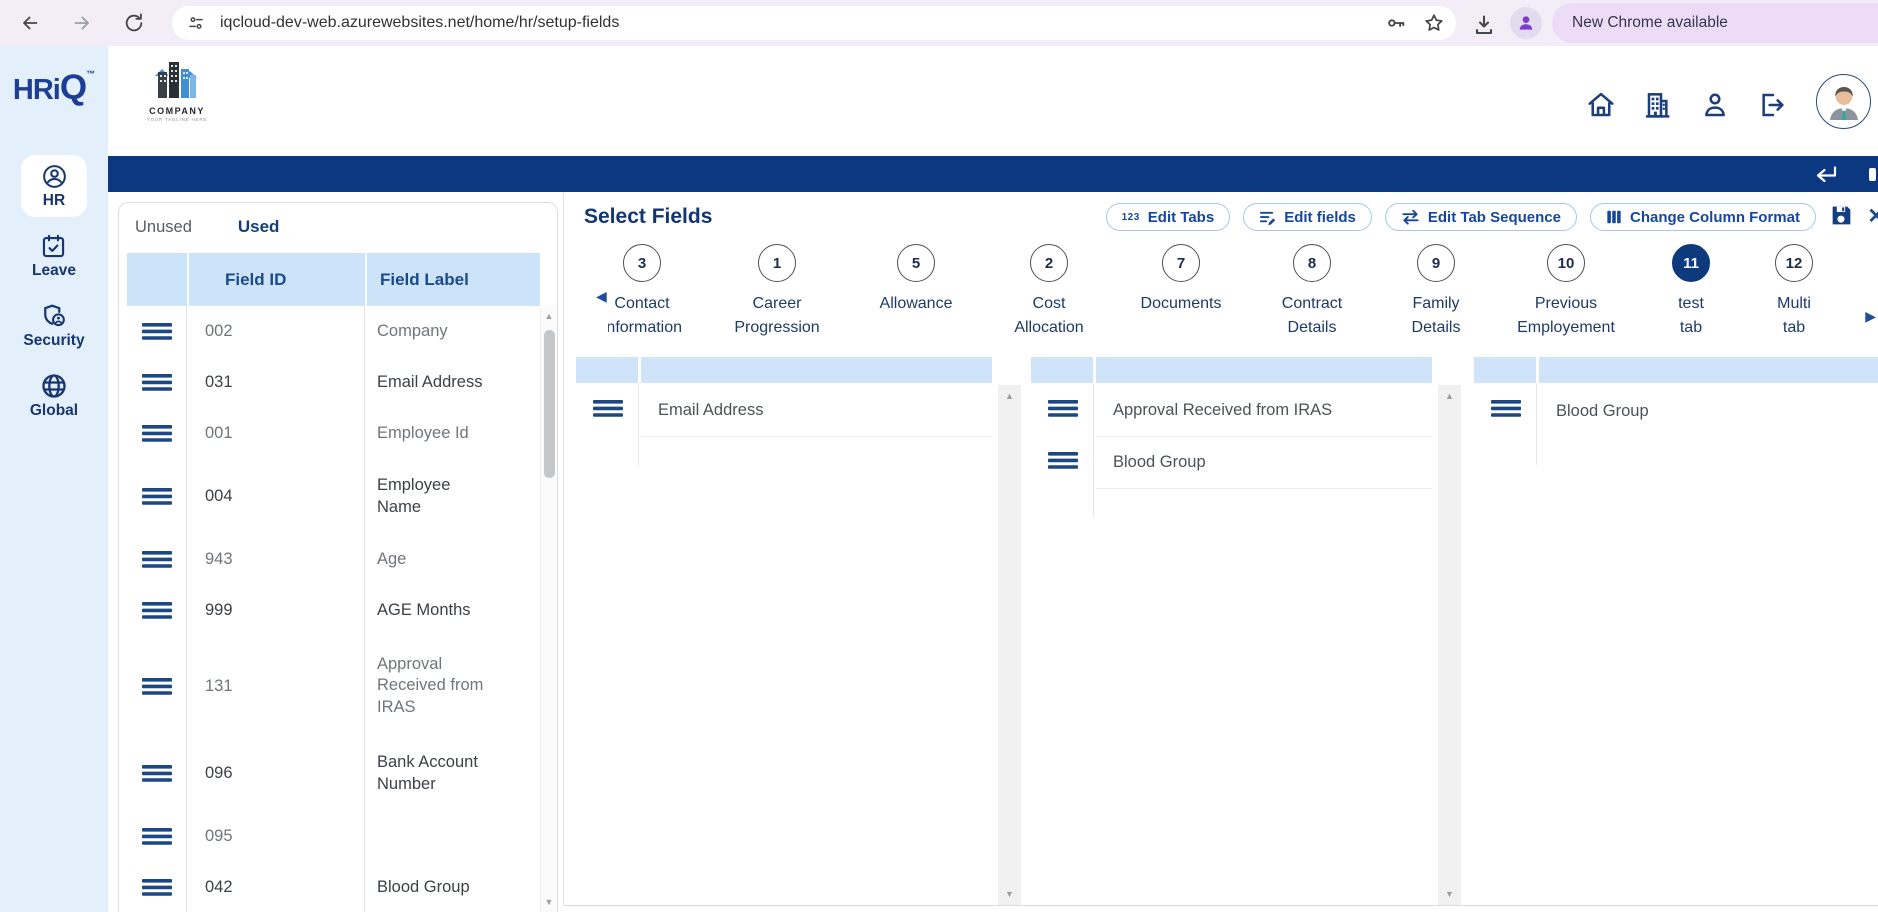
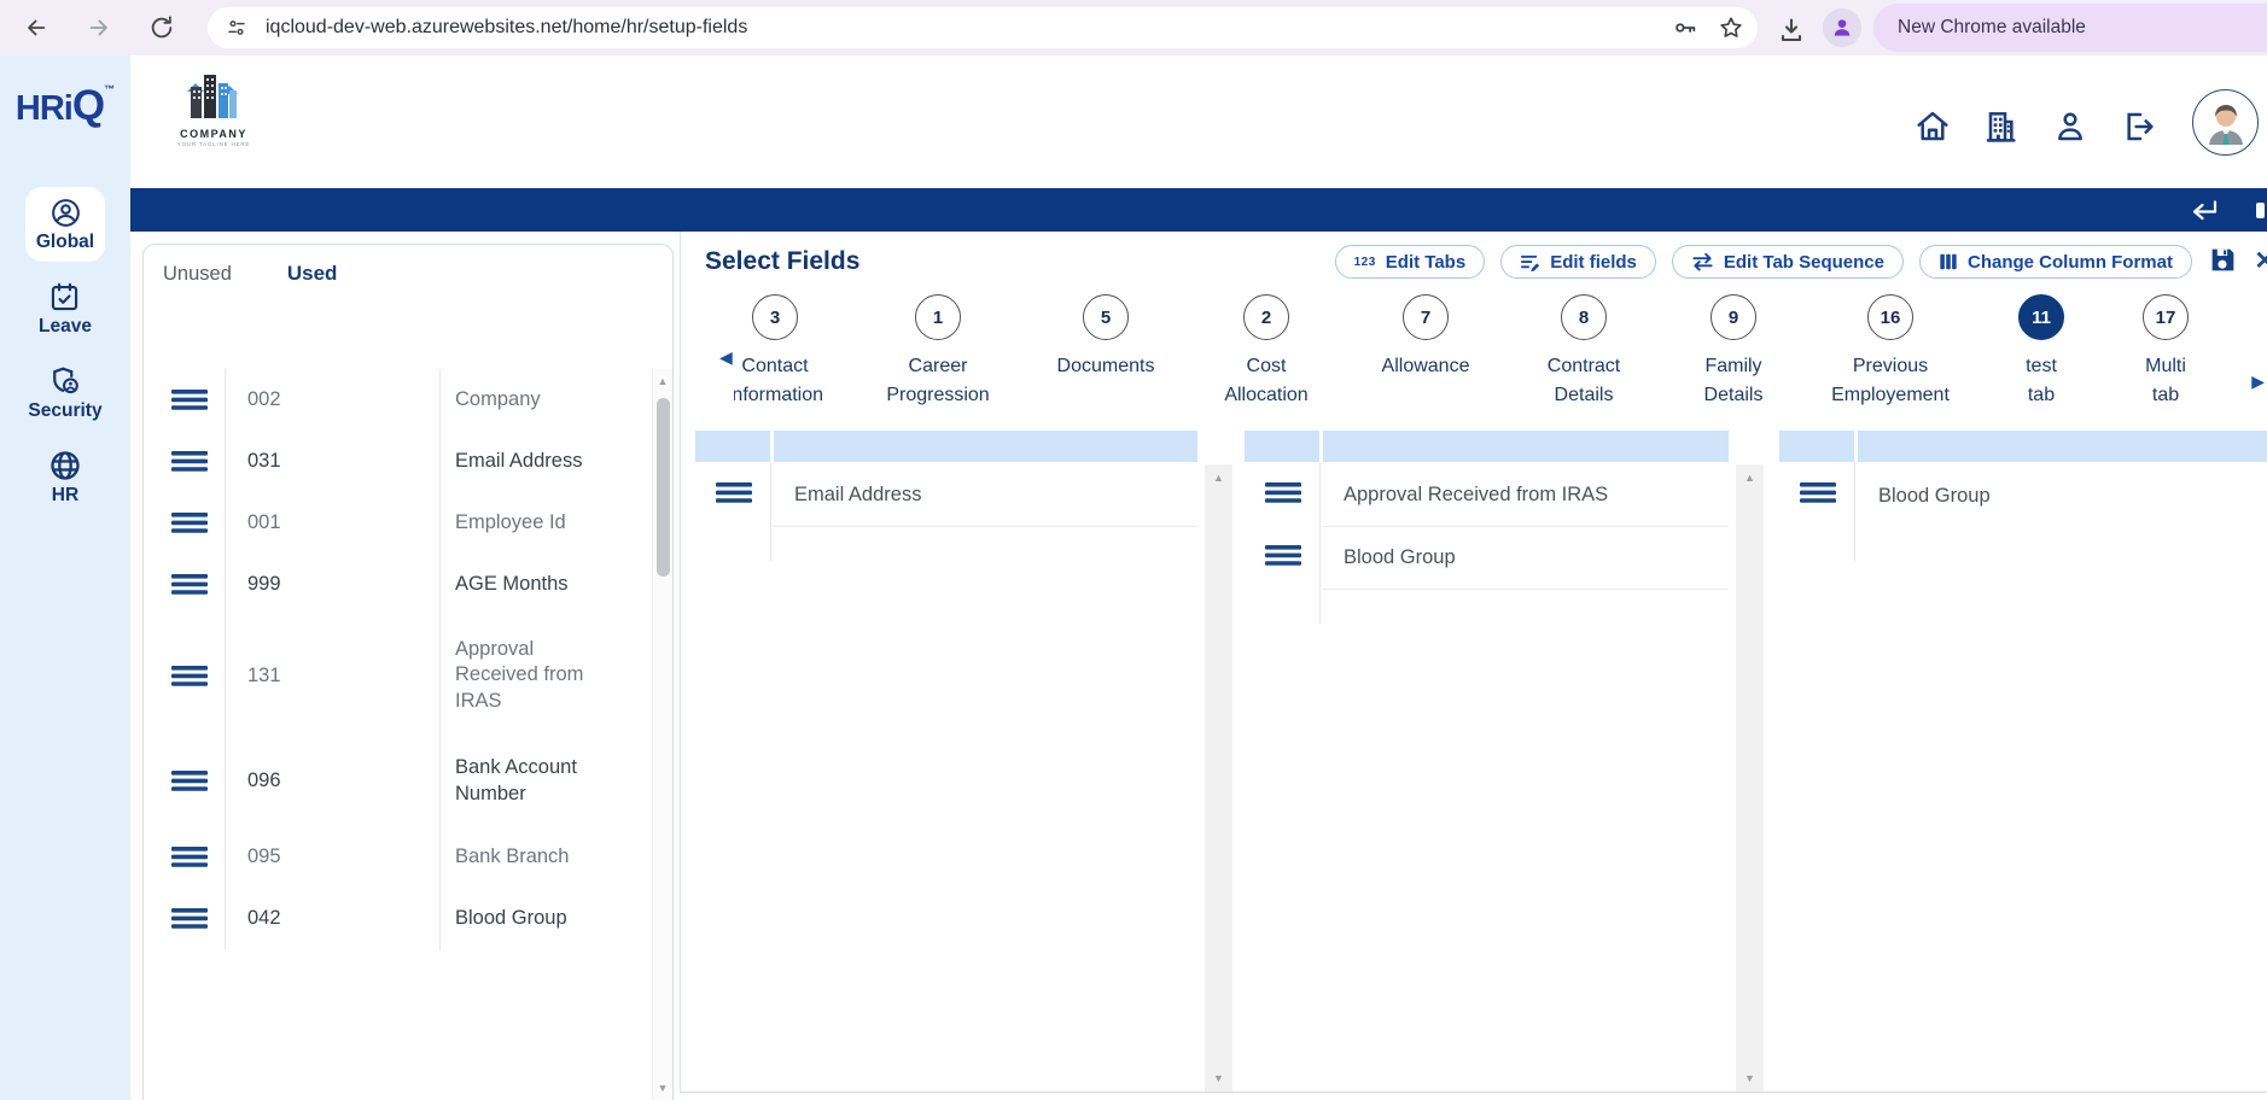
  iqcloud-dev-web.azurewebsites.net/home/hr/setup-fields
  New Chrome available
  HRiQ™
- HR
+ Global
  Leave
  Security
- Global
+ HR
  COMPANY
  Unused
  Used
- Field ID
- Field Label
  002
  Company
  031
  Email Address
  001
  Employee Id
- 004
- Employee Name
- 943
- Age
  999
  AGE Months
  131
  Approval Received from IRAS
  096
  Bank Account Number
  095
+ Bank Branch
  042
  Blood Group
  ▲
  ▼
  Select Fields
  123
  Edit Tabs
  Edit fields
  Edit Tab Sequence
  Change Column Format
  ✕
  ◀
  3
  Contact
  nformation
  1
  Career
  Progression
  5
- Allowance
+ Documents
  2
  Cost
  Allocation
  7
- Documents
+ Allowance
  8
  Contract
  Details
  9
  Family
  Details
- 10
+ 16
  Previous
  Employement
  11
  test
  tab
- 12
+ 17
  Multi
  tab
  ▶
  Email Address
  ▲
  ▼
  Approval Received from IRAS
  Blood Group
  ▲
  ▼
  Blood Group
